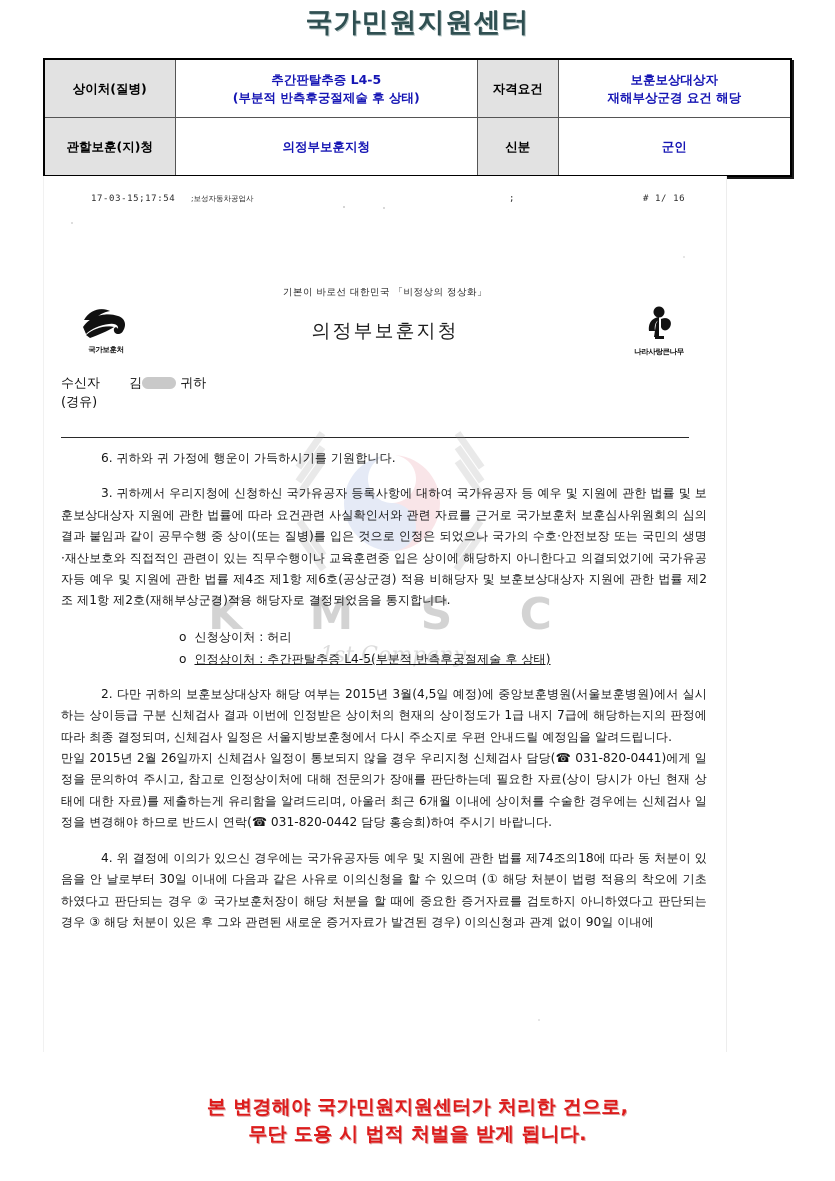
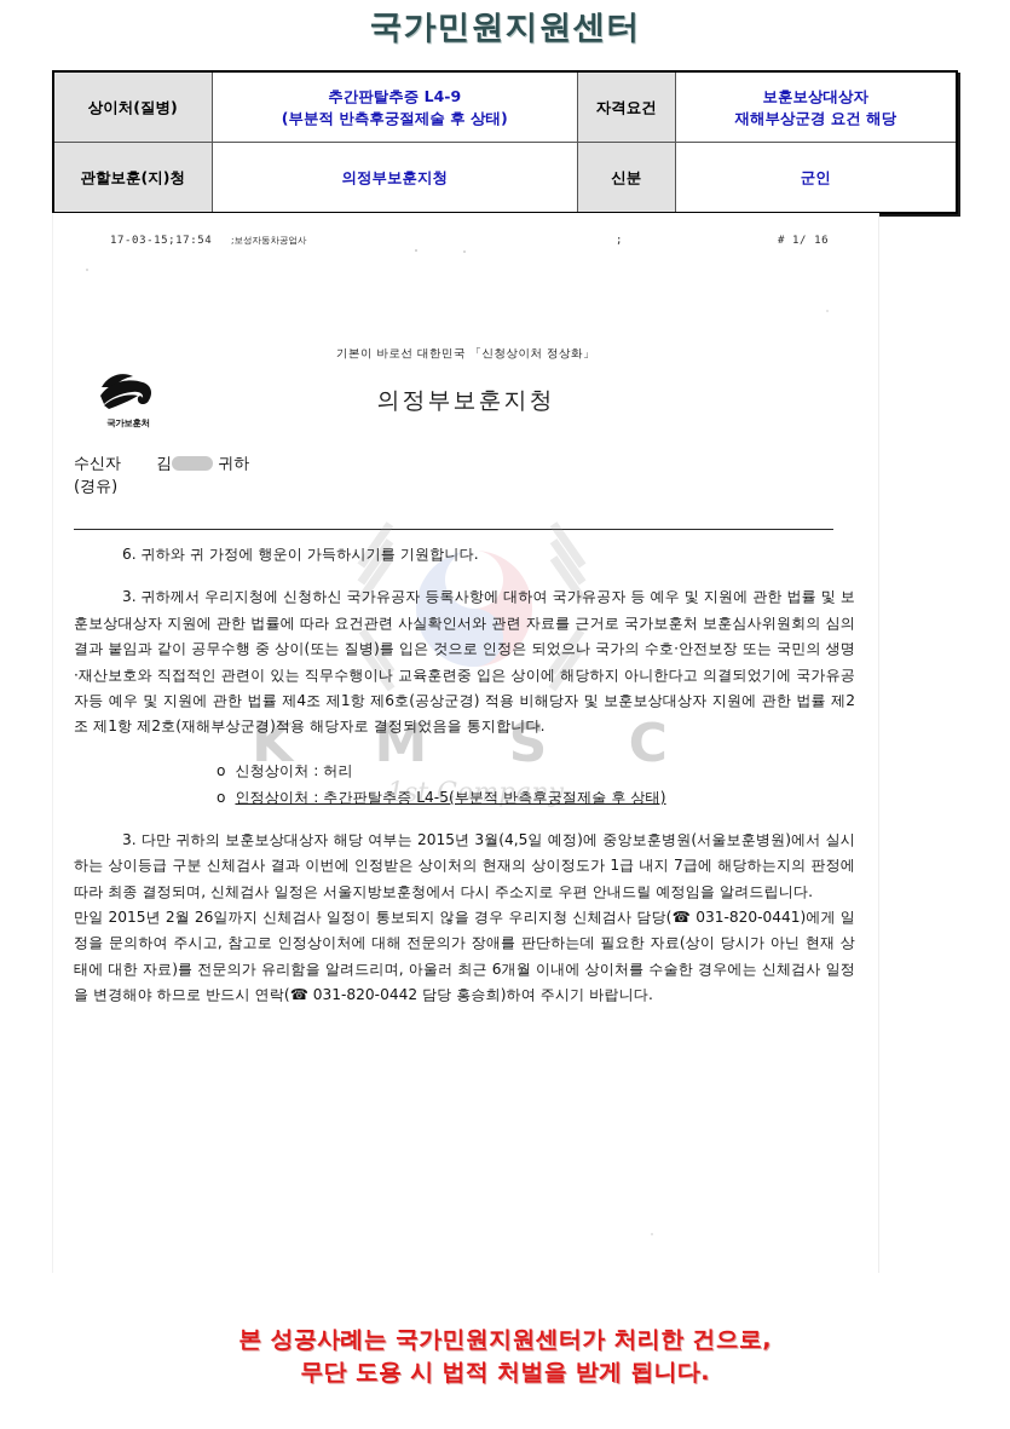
  국가민원지원센터
- 상이처(질병)	추간판탈추증 L4-5 (부분적 반측후궁절제술 후 상태)	자격요건	보훈보상대상자 재해부상군경 요건 해당
+ 상이처(질병)	추간판탈추증 L4-9 (부분적 반측후궁절제술 후 상태)	자격요건	보훈보상대상자 재해부상군경 요건 해당
  관할보훈(지)청	의정부보훈지청	신분	군인
  17-03-15;17:54
  ;보성자동차공업사
  ;
  # 1/ 16
- 기본이 바로선 대한민국 「비정상의 정상화」
+ 기본이 바로선 대한민국 「신청상이처 정상화」
  국가보훈처
  의정부보훈지청
- 나라사랑큰나무
  수신자 김 귀하
  (경유)
  K M S C
  1st Company
  6. 귀하와 귀 가정에 행운이 가득하시기를 기원합니다.
  3. 귀하께서 우리지청에 신청하신 국가유공자 등록사항에 대하여 국가유공자 등 예우 및 지원에 관한 법률 및 보훈보상대상자 지원에 관한 법률에 따라 요건관련 사실확인서와 관련 자료를 근거로 국가보훈처 보훈심사위원회의 심의결과 붙임과 같이 공무수행 중 상이(또는 질병)를 입은 것으로 인정은 되었으나 국가의 수호·안전보장 또는 국민의 생명·재산보호와 직접적인 관련이 있는 직무수행이나 교육훈련중 입은 상이에 해당하지 아니한다고 의결되었기에 국가유공자등 예우 및 지원에 관한 법률 제4조 제1항 제6호(공상군경) 적용 비해당자 및 보훈보상대상자 지원에 관한 법률 제2조 제1항 제2호(재해부상군경)적용 해당자로 결정되었음을 통지합니다.
  o 신청상이처 : 허리
  o 인정상이처 : 추간판탈추증 L4-5(부분적 반측후궁절제술 후 상태)
- 2. 다만 귀하의 보훈보상대상자 해당 여부는 2015년 3월(4,5일 예정)에 중앙보훈병원(서울보훈병원)에서 실시하는 상이등급 구분 신체검사 결과 이번에 인정받은 상이처의 현재의 상이정도가 1급 내지 7급에 해당하는지의 판정에 따라 최종 결정되며, 신체검사 일정은 서울지방보훈청에서 다시 주소지로 우편 안내드릴 예정임을 알려드립니다.
+ 3. 다만 귀하의 보훈보상대상자 해당 여부는 2015년 3월(4,5일 예정)에 중앙보훈병원(서울보훈병원)에서 실시하는 상이등급 구분 신체검사 결과 이번에 인정받은 상이처의 현재의 상이정도가 1급 내지 7급에 해당하는지의 판정에 따라 최종 결정되며, 신체검사 일정은 서울지방보훈청에서 다시 주소지로 우편 안내드릴 예정임을 알려드립니다.
- 만일 2015년 2월 26일까지 신체검사 일정이 통보되지 않을 경우 우리지청 신체검사 담당(☎ 031-820-0441)에게 일정을 문의하여 주시고, 참고로 인정상이처에 대해 전문의가 장애를 판단하는데 필요한 자료(상이 당시가 아닌 현재 상태에 대한 자료)를 제출하는게 유리함을 알려드리며, 아울러 최근 6개월 이내에 상이처를 수술한 경우에는 신체검사 일정을 변경해야 하므로 반드시 연락(☎ 031-820-0442 담당 홍승희)하여 주시기 바랍니다.
+ 만일 2015년 2월 26일까지 신체검사 일정이 통보되지 않을 경우 우리지청 신체검사 담당(☎ 031-820-0441)에게 일정을 문의하여 주시고, 참고로 인정상이처에 대해 전문의가 장애를 판단하는데 필요한 자료(상이 당시가 아닌 현재 상태에 대한 자료)를 전문의가 유리함을 알려드리며, 아울러 최근 6개월 이내에 상이처를 수술한 경우에는 신체검사 일정을 변경해야 하므로 반드시 연락(☎ 031-820-0442 담당 홍승희)하여 주시기 바랍니다.
- 4. 위 결정에 이의가 있으신 경우에는 국가유공자등 예우 및 지원에 관한 법률 제74조의18에 따라 동 처분이 있음을 안 날로부터 30일 이내에 다음과 같은 사유로 이의신청을 할 수 있으며 (① 해당 처분이 법령 적용의 착오에 기초하였다고 판단되는 경우 ② 국가보훈처장이 해당 처분을 할 때에 중요한 증거자료를 검토하지 아니하였다고 판단되는 경우 ③ 해당 처분이 있은 후 그와 관련된 새로운 증거자료가 발견된 경우) 이의신청과 관계 없이 90일 이내에
- 본 변경해야 국가민원지원센터가 처리한 건으로,
+ 본 성공사례는 국가민원지원센터가 처리한 건으로,
  무단 도용 시 법적 처벌을 받게 됩니다.
